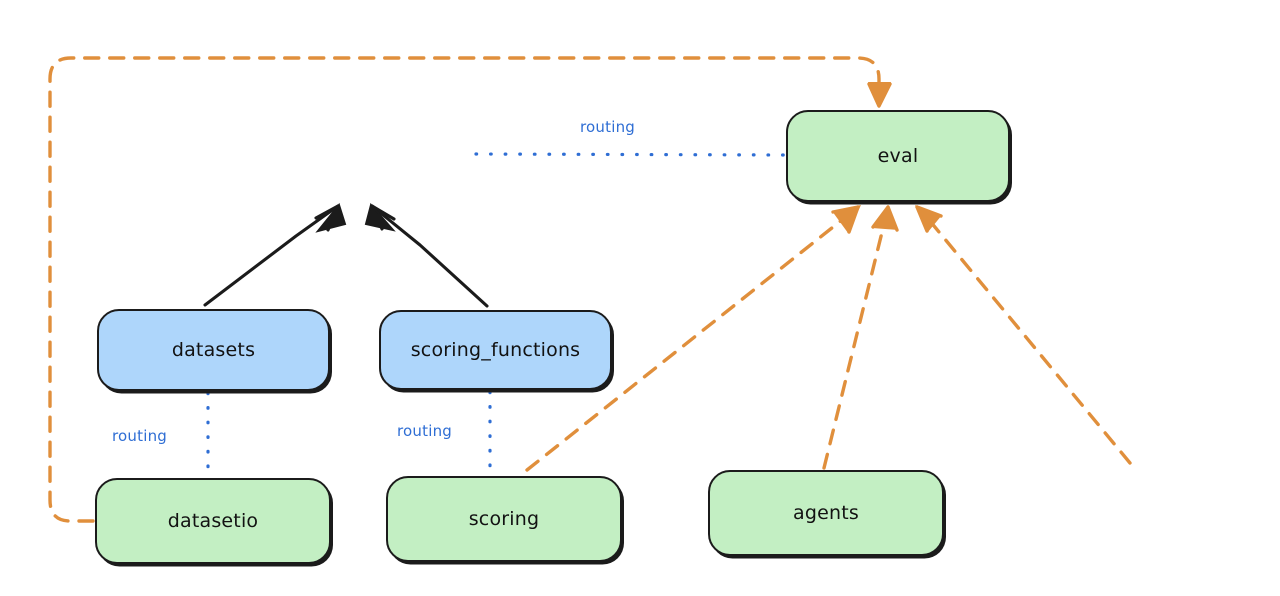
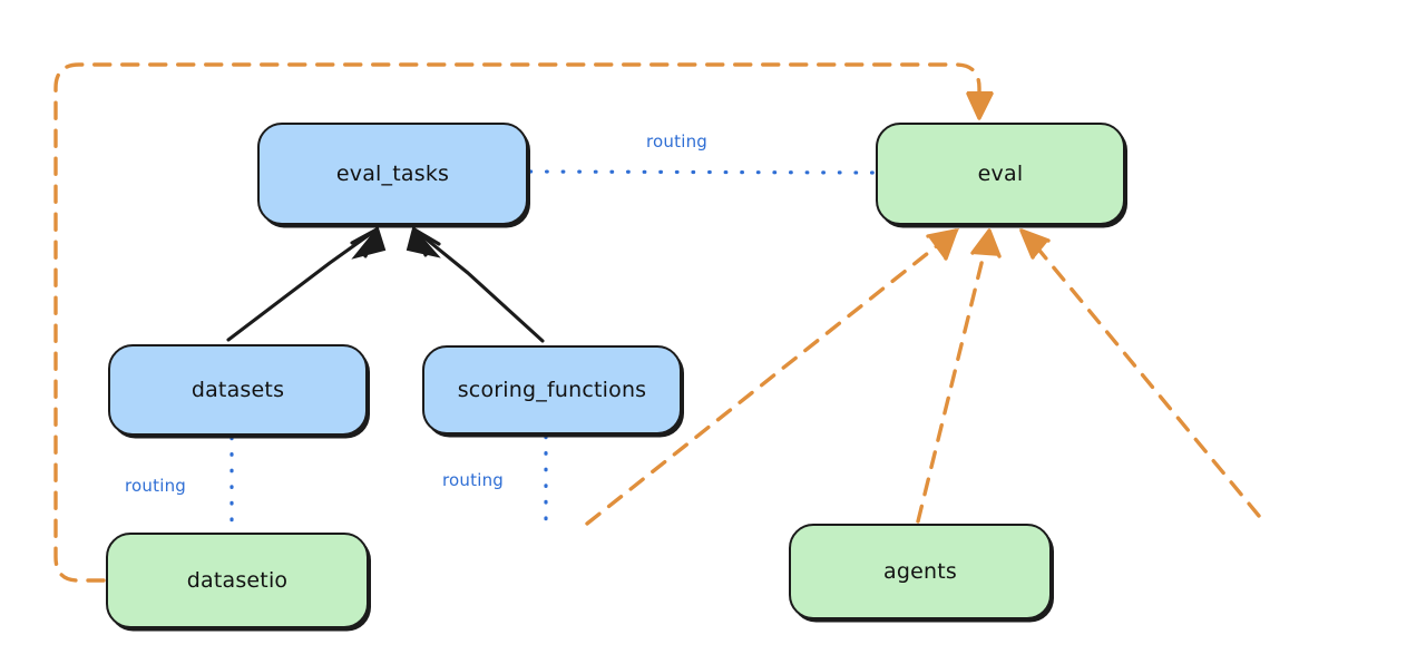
+ eval_tasks
  eval
  datasets
  scoring_functions
  datasetio
- scoring
  agents
  routing
  routing
  routing
